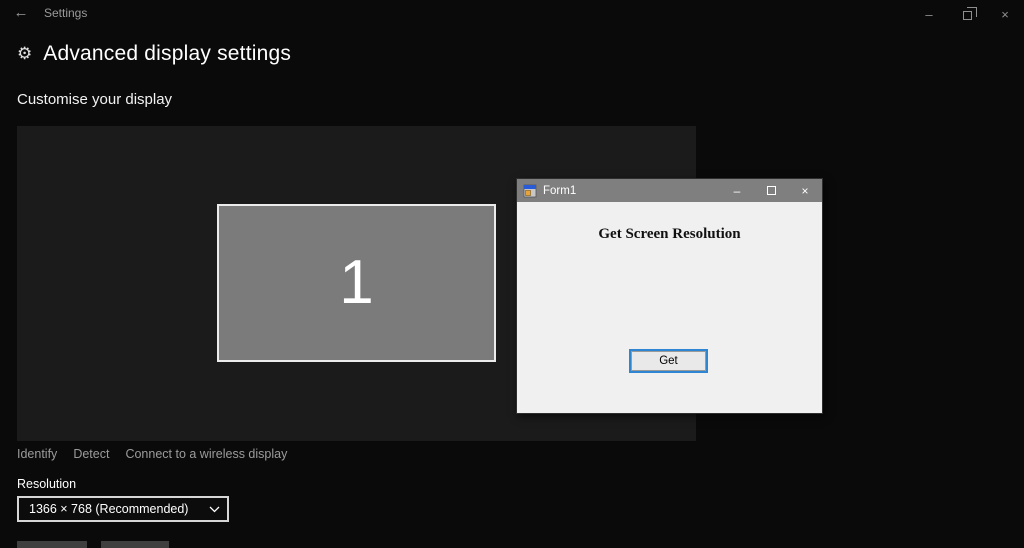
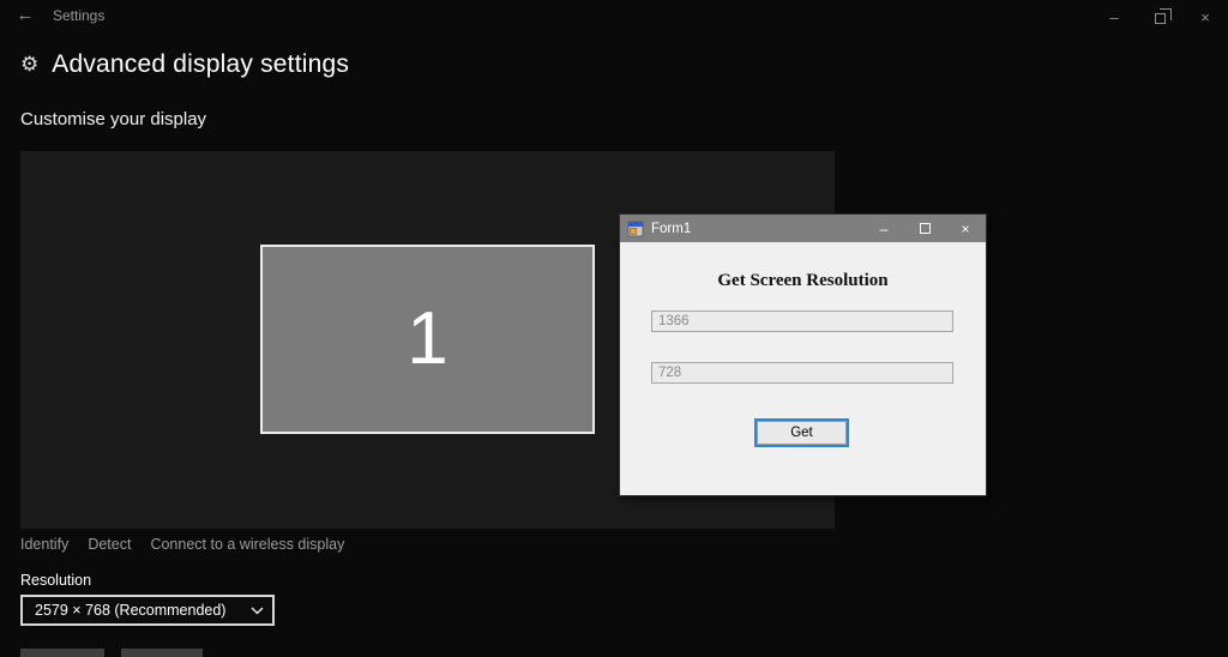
  ←
  Settings
  –
  ×
  ⚙
  Advanced display settings
  Customise your display
  1
  Identify
  Detect
  Connect to a wireless display
  Resolution
- 1366 × 768 (Recommended)
+ 2579 × 768 (Recommended)
  Form1
  –
  ×
  Get Screen Resolution
+ 1366
+ 728
  Get
